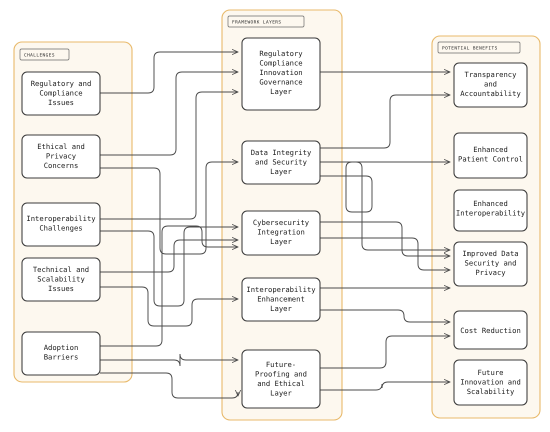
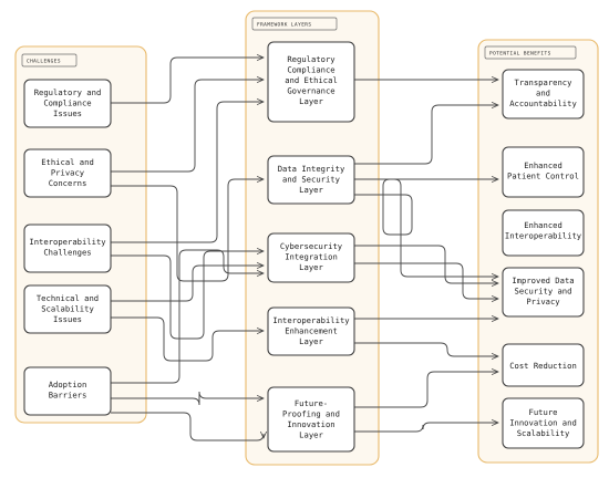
  Regulatory and
  Compliance
  Issues
  Ethical and
  Privacy
  Concerns
  Interoperability
  Challenges
  Technical and
  Scalability
  Issues
  Adoption
  Barriers
  Regulatory
  Compliance
- Innovation
+ and Ethical
  Governance
  Layer
  Data Integrity
  and Security
  Layer
  Cybersecurity
  Integration
  Layer
  Interoperability
  Enhancement
  Layer
  Future-
  Proofing and
- and Ethical
+ Innovation
  Layer
  Transparency
  and
  Accountability
  Enhanced
  Patient Control
  Enhanced
  Interoperability
  Improved Data
  Security and
  Privacy
  Cost Reduction
  Future
  Innovation and
  Scalability
